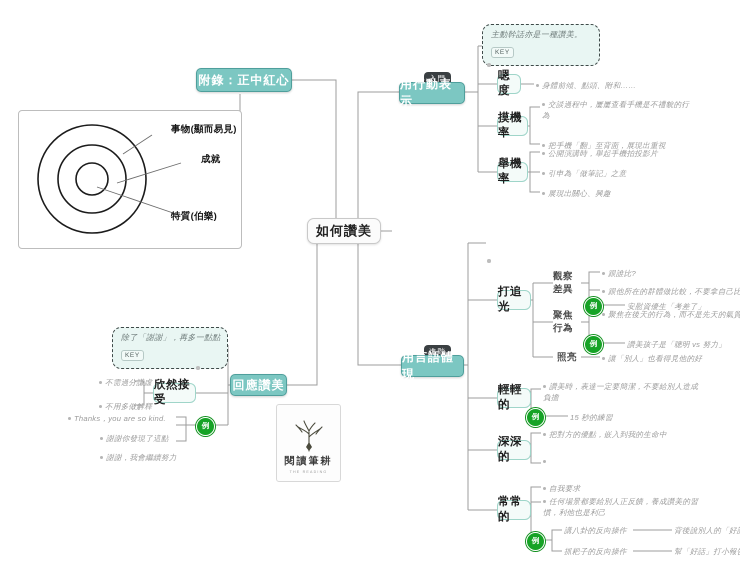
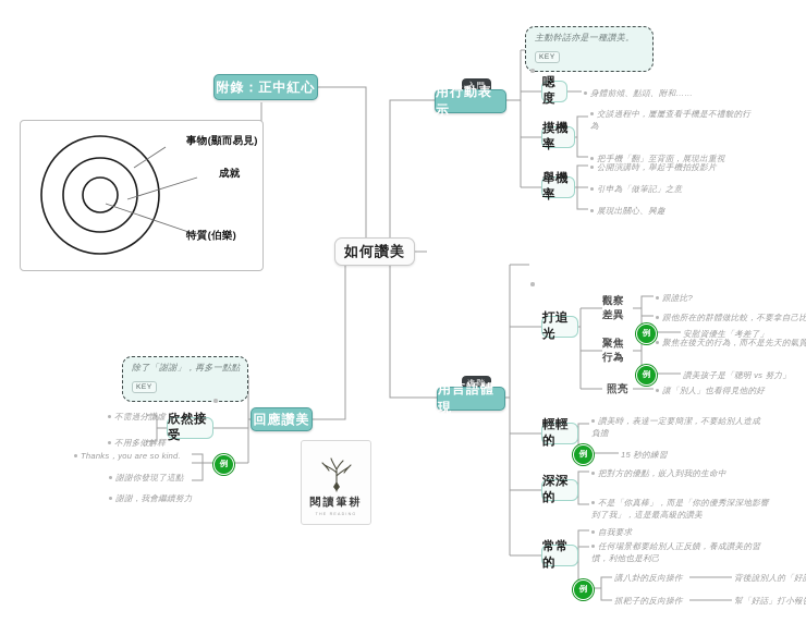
  如何讚美
  附錄：正中紅心
  事物(顯而易見)
  成就
  特質(伯樂)
  入門
  用行動表示
  主動幹話亦是一種讚美。
  嗯度
  身體前傾、點頭、附和……
  摸機率
  交談過程中，屢屢查看手機是不禮貌的行為
  把手機「翻」至背面，展現出重視
  舉機率
  公開演講時，舉起手機拍投影片
  引申為「做筆記」之意
  展現出關心、興趣
  進階
  用言語體現
  打追光
  觀察差異
  跟誰比?
  跟他所在的群體做比較，不要拿自己比
  例
  安慰資優生「考差了」
  聚焦行為
  聚焦在後天的行為，而不是先天的氣質
  例
  讚美孩子是「聰明 vs 努力」
  照亮
  讓「別人」也看得見他的好
  輕輕的
  讚美時，表達一定要簡潔，不要給別人造成負擔
  例
  15 秒的練習
  深深的
  把對方的優點，嵌入到我的生命中
+ 不是「你真棒」，而是「你的優秀深深地影響到了我」，這是最高級的讚美
  常常的
  自我要求
  任何場景都要給別人正反饋，養成讚美的習慣，利他也是利己
  例
  講八卦的反向操作
  背後說別人的「好
  抓耙子的反向操作
  幫「好話」打小報
  回應讚美
  除了「謝謝」，再多一點點
  欣然接受
  不需過分謙虛
  不用多做解釋
  例
  Thanks，you are so kind.
  謝謝你發現了這點
  謝謝，我會繼續努力
  閱讀筆耕
